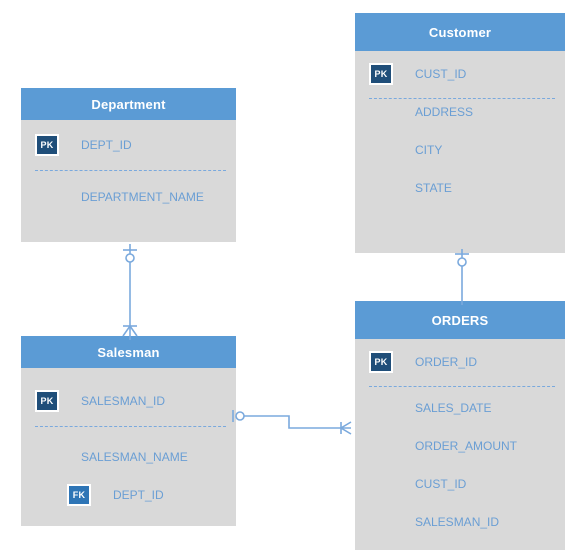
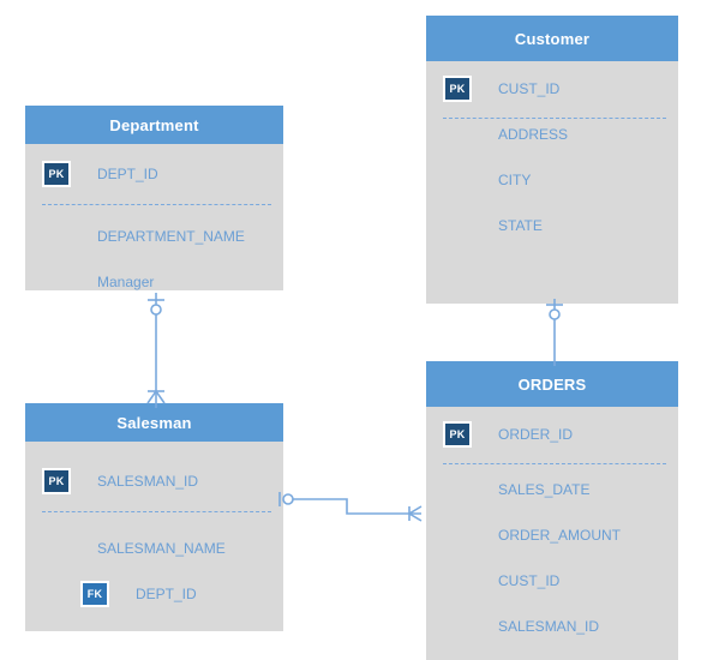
  Department
  PK
  DEPT_ID
  DEPARTMENT_NAME
+ Manager
  Salesman
  PK
  SALESMAN_ID
  SALESMAN_NAME
  FK
  DEPT_ID
  Customer
  PK
  CUST_ID
  ADDRESS
  CITY
  STATE
  ORDERS
  PK
  ORDER_ID
  SALES_DATE
  ORDER_AMOUNT
  CUST_ID
  SALESMAN_ID
